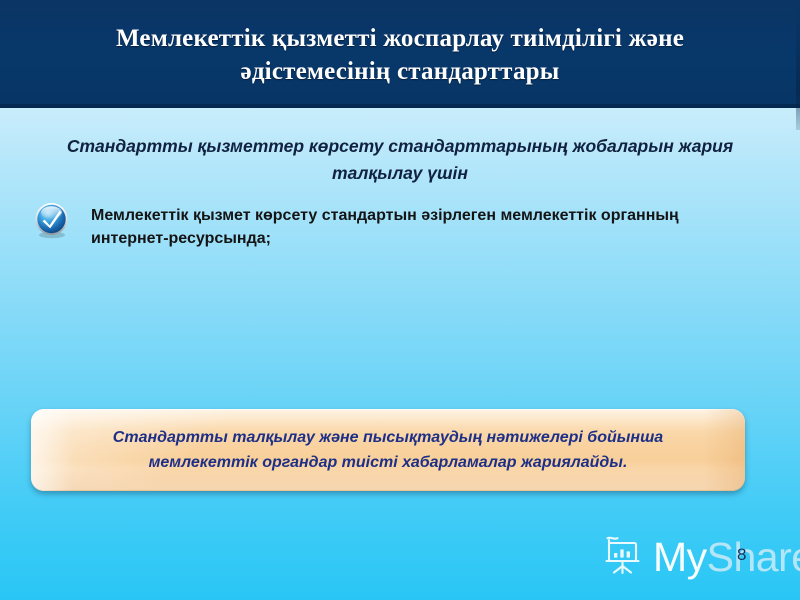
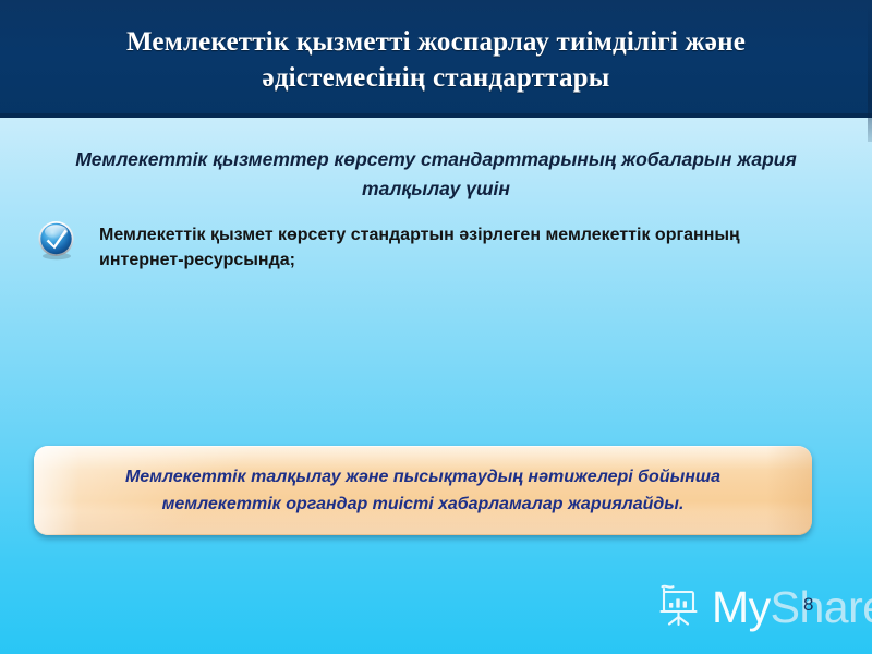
  Мемлекеттік қызметті жоспарлау тиімділігі және әдістемесінің стандарттары
- Стандартты қызметтер көрсету стандарттарының жобаларын жария талқылау үшін
+ Мемлекеттік қызметтер көрсету стандарттарының жобаларын жария талқылау үшін
  Мемлекеттік қызмет көрсету стандартын әзірлеген мемлекеттік органның интернет-ресурсында;
- Стандартты талқылау және пысықтаудың нәтижелері бойынша
+ Мемлекеттік талқылау және пысықтаудың нәтижелері бойынша
  мемлекеттік органдар тиісті хабарламалар жариялайды.
  MyShar
  8
